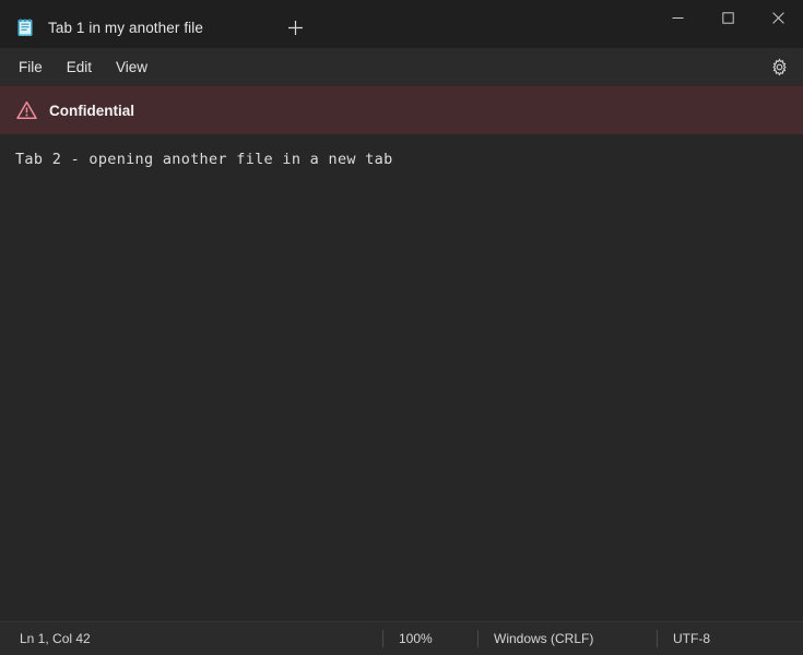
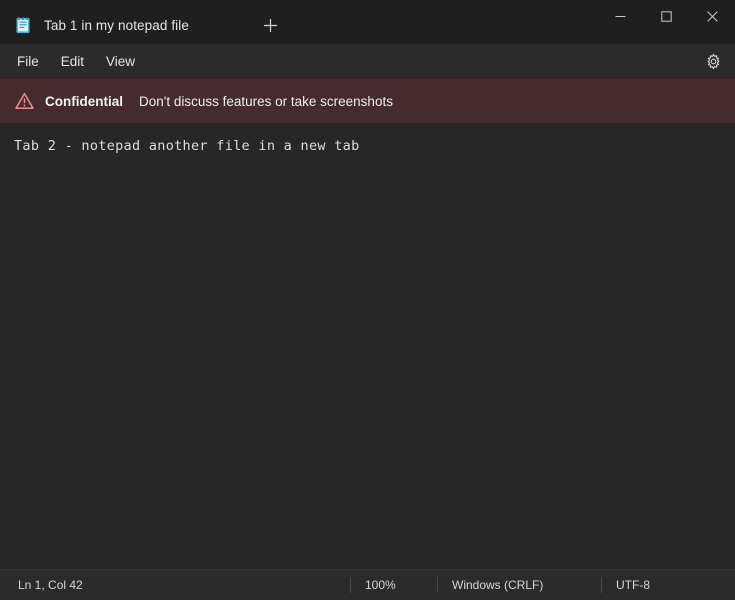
- Tab 1 in my another file
+ Tab 1 in my notepad file
  File
  Edit
  View
  Confidential
+ Don't discuss features or take screenshots
- Tab 2 - opening another file in a new tab
+ Tab 2 - notepad another file in a new tab
  Ln 1, Col 42
  100%
  Windows (CRLF)
  UTF-8
